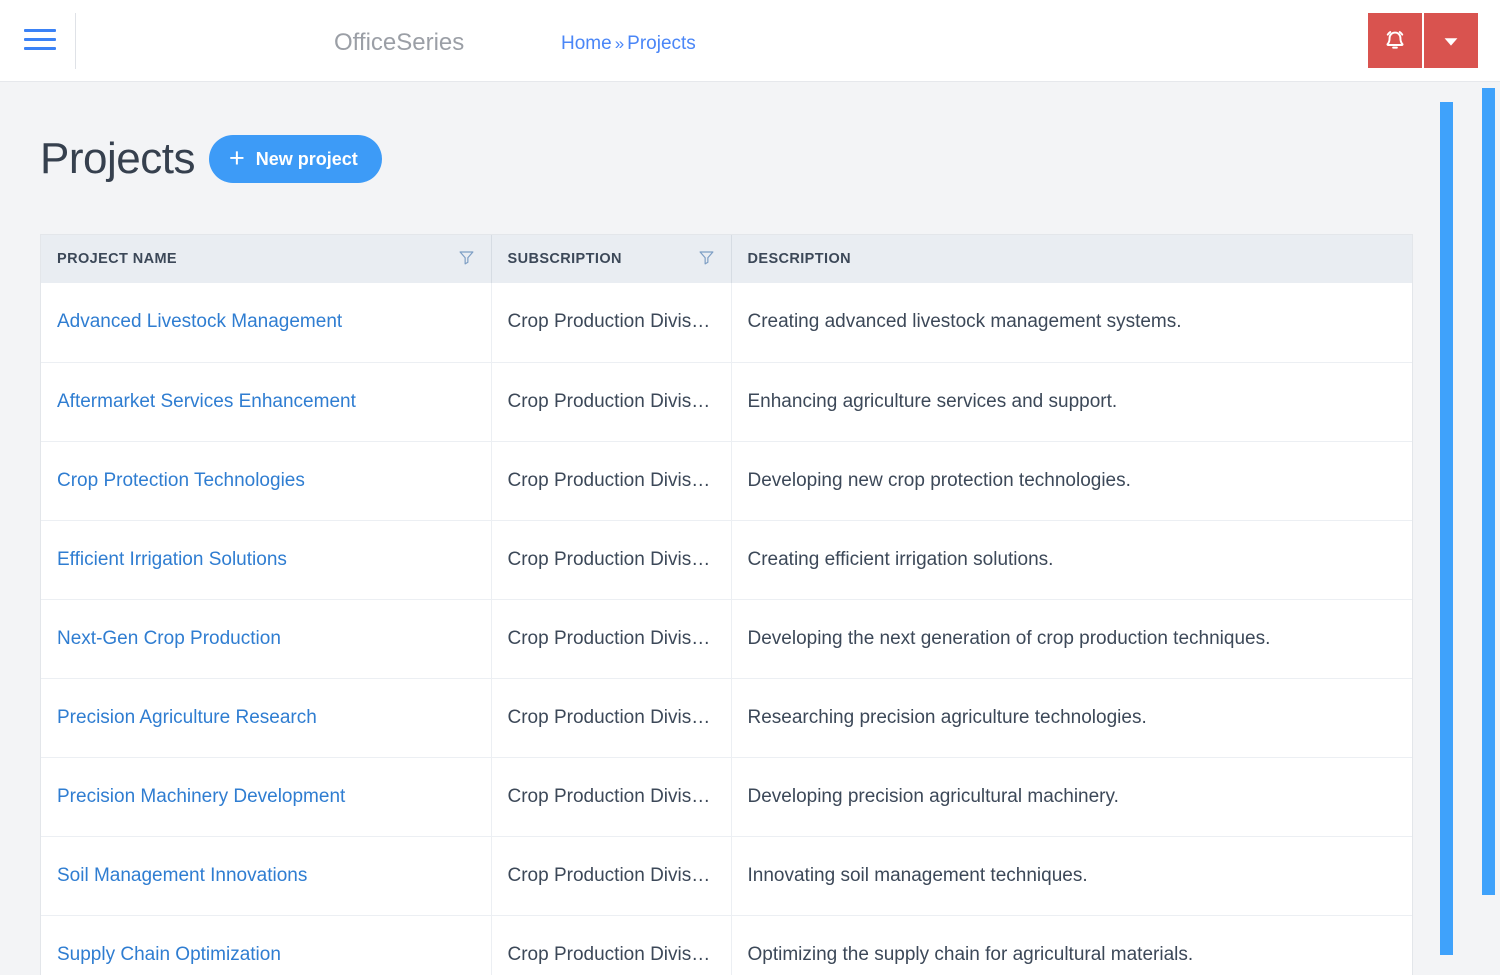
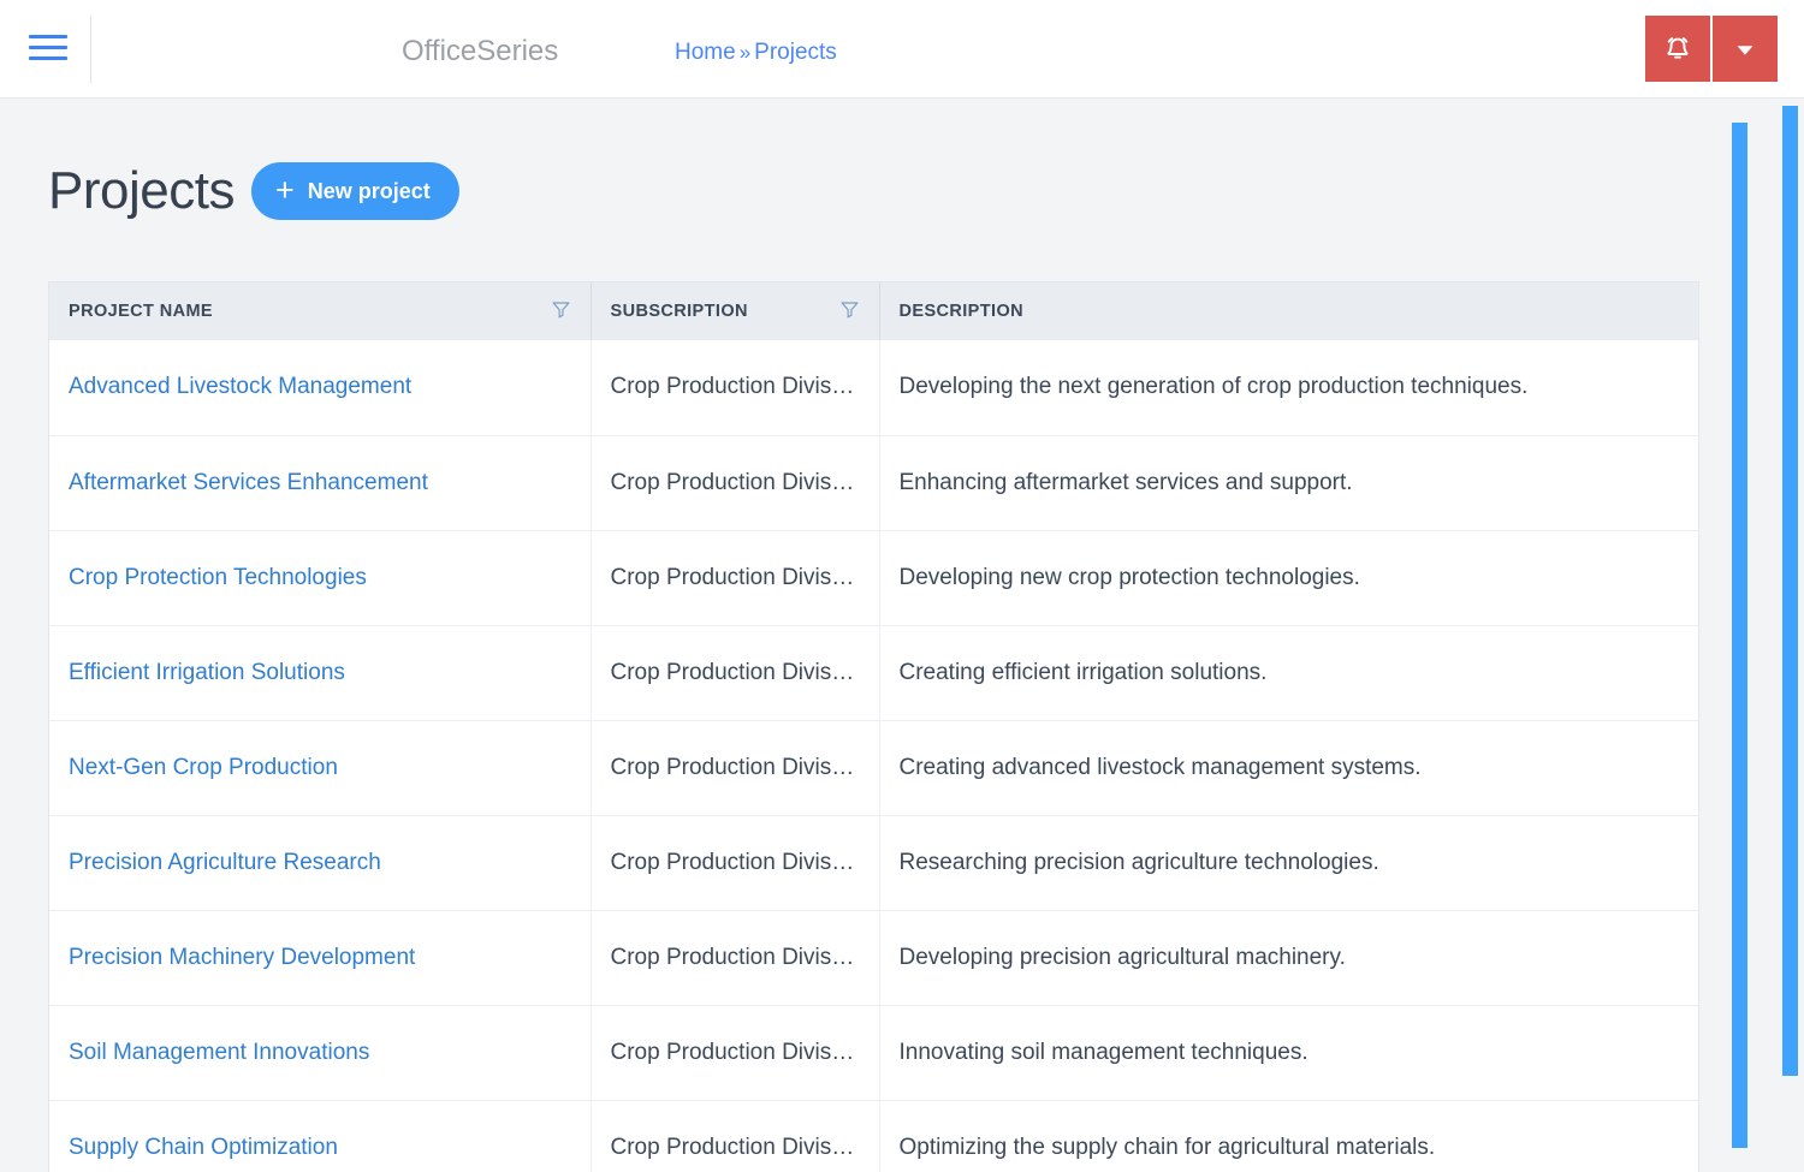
  OfficeSeries
  Home » Projects
  Projects
  +
  New project
  PROJECT NAME	SUBSCRIPTION	DESCRIPTION
- Advanced Livestock Management	Crop Production Divis…	Creating advanced livestock management systems.
+ Advanced Livestock Management	Crop Production Divis…	Developing the next generation of crop production techniques.
- Aftermarket Services Enhancement	Crop Production Divis…	Enhancing agriculture services and support.
+ Aftermarket Services Enhancement	Crop Production Divis…	Enhancing aftermarket services and support.
  Crop Protection Technologies	Crop Production Divis…	Developing new crop protection technologies.
  Efficient Irrigation Solutions	Crop Production Divis…	Creating efficient irrigation solutions.
- Next-Gen Crop Production	Crop Production Divis…	Developing the next generation of crop production techniques.
+ Next-Gen Crop Production	Crop Production Divis…	Creating advanced livestock management systems.
  Precision Agriculture Research	Crop Production Divis…	Researching precision agriculture technologies.
  Precision Machinery Development	Crop Production Divis…	Developing precision agricultural machinery.
  Soil Management Innovations	Crop Production Divis…	Innovating soil management techniques.
  Supply Chain Optimization	Crop Production Divis…	Optimizing the supply chain for agricultural materials.
